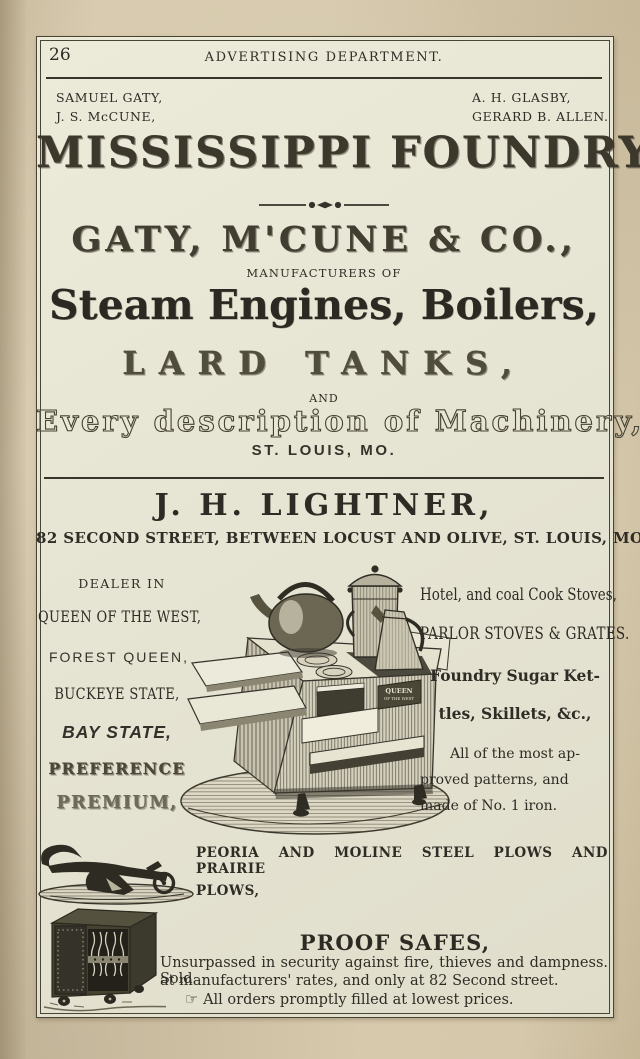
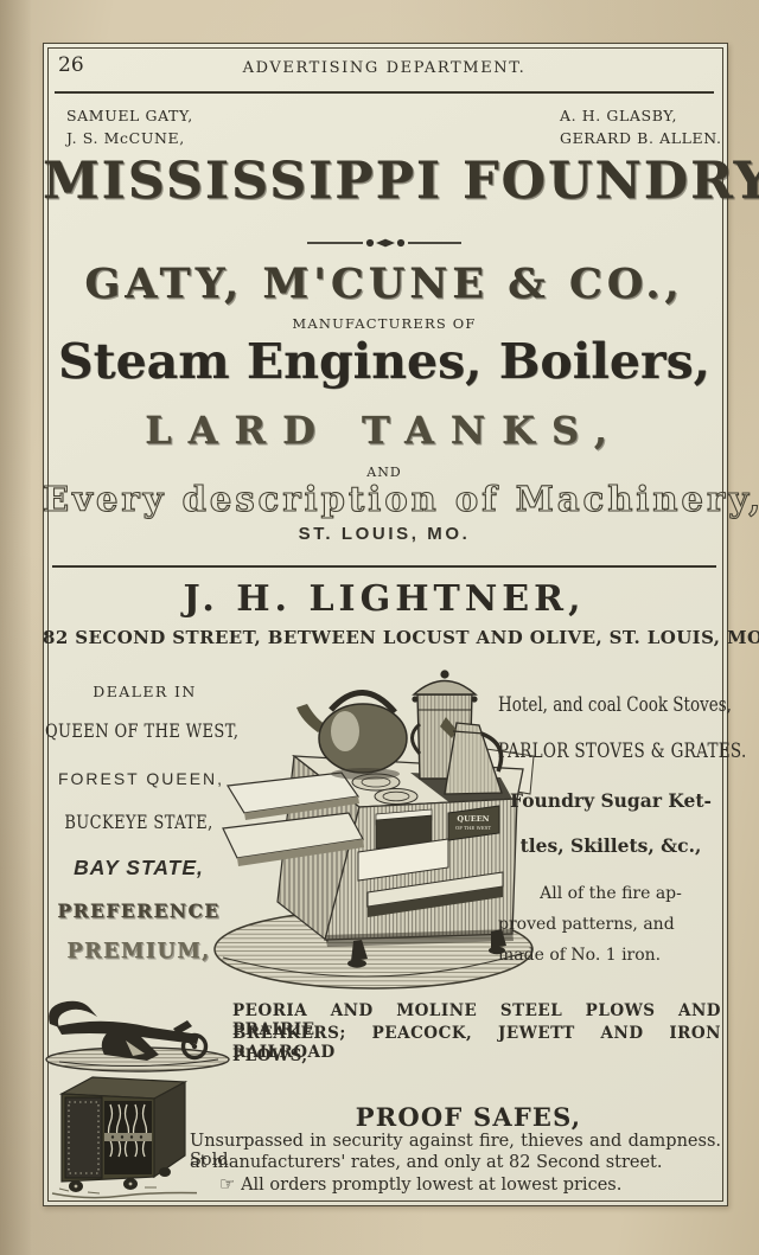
  26
  ADVERTISING DEPARTMENT.
  SAMUEL GATY,
  J. S. McCUNE,
  A. H. GLASBY,
  GERARD B. ALLEN.
  MISSISSIPPI FOUNDRY
  GATY, M'CUNE & CO.,
  MANUFACTURERS OF
  Steam Engines, Boilers,
  LARD TANKS,
  AND
  Every description of Machinery,
  ST. LOUIS, MO.
  J. H. LIGHTNER,
  82 SECOND STREET, BETWEEN LOCUST AND OLIVE, ST. LOUIS, MO
  DEALER IN
  QUEEN OF THE WEST
  FOREST QUEEN,
  BUCKEYE STATE,
  BAY STATE,
  PREFERENCE
  PREMIUM,
  QUEEN
  Hotel, and coal Cook Stoves,
  PARLOR STOVES & GRATES.
  Foundry Sugar Ket-
  tles, Skillets, &c.,
- All of the most ap-
+ All of the fire ap-
  proved patterns, and
  made of No. 1 iron.
  PEORIA AND MOLINE STEEL PLOWS AND PRAIRIE
+ BREAKERS; PEACOCK, JEWETT AND IRON RAILROAD
  PLOWS,
  PROOF SAFES,
  Unsurpassed in security against fire, thieves and dampness. Sold
  at manufacturers' rates, and only at 82 Second street.
- ☞ All orders promptly filled at lowest prices.
+ ☞ All orders promptly lowest at lowest prices.
